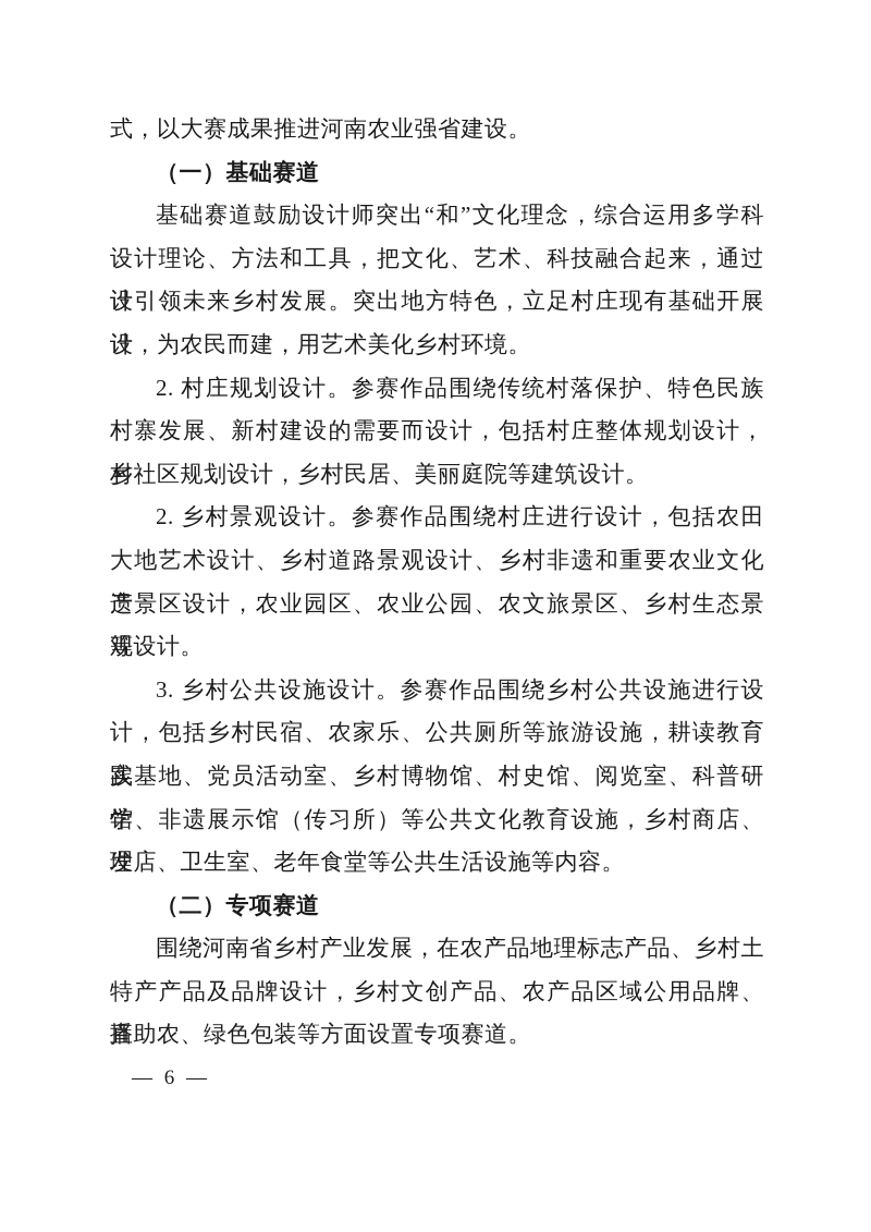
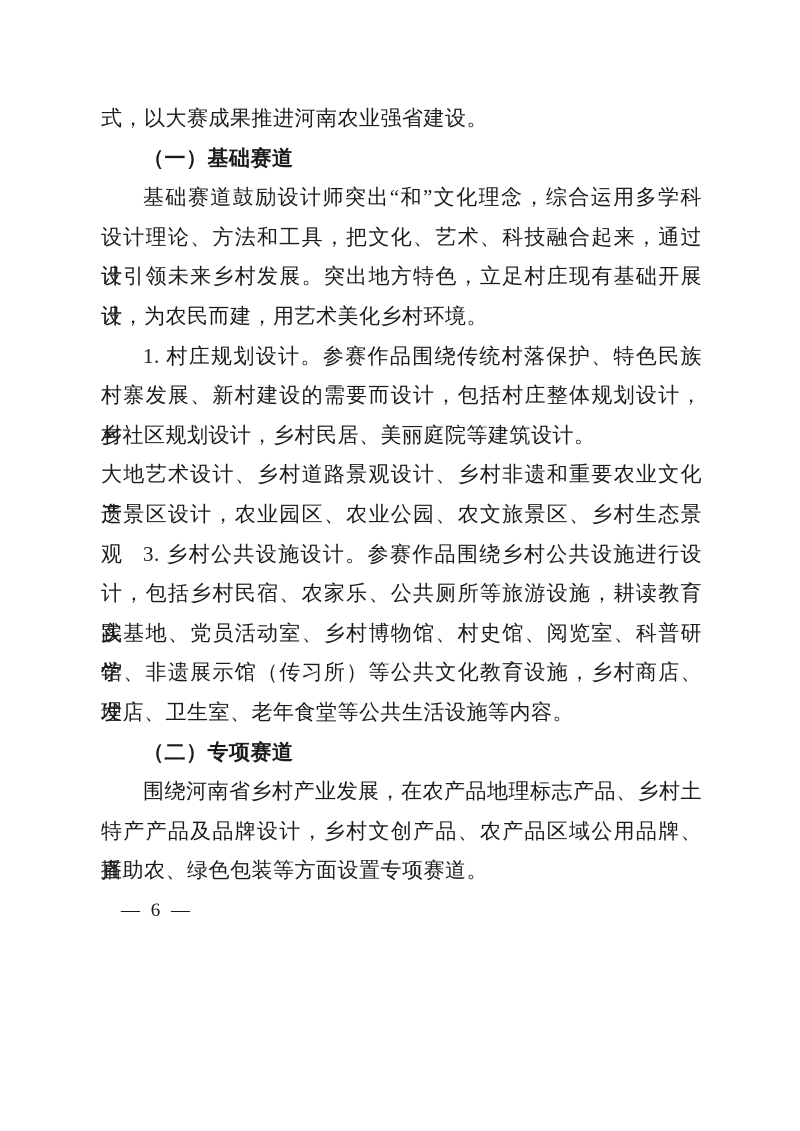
  式，以大赛成果推进河南农业强省建设。
  （一）基础赛道
  基础赛道鼓励设计师突出“和”文化理念，综合运用多学科
  设计理论、方法和工具，把文化、艺术、科技融合起来，通过设
  计引领未来乡村发展。突出地方特色，立足村庄现有基础开展设
  计，为农民而建，用艺术美化乡村环境。
- 2. 村庄规划设计。参赛作品围绕传统村落保护、特色民族
+ 1. 村庄规划设计。参赛作品围绕传统村落保护、特色民族
  村寨发展、新村建设的需要而设计，包括村庄整体规划设计，乡
  村社区规划设计，乡村民居、美丽庭院等建筑设计。
- 2. 乡村景观设计。参赛作品围绕村庄进行设计，包括农田
  大地艺术设计、乡村道路景观设计、乡村非遗和重要农业文化遗
  产景区设计，农业园区、农业公园、农文旅景区、乡村生态景观
- 等设计。
  3. 乡村公共设施设计。参赛作品围绕乡村公共设施进行设
  计，包括乡村民宿、农家乐、公共厕所等旅游设施，耕读教育实
  践基地、党员活动室、乡村博物馆、村史馆、阅览室、科普研学
  馆、非遗展示馆（传习所）等公共文化教育设施，乡村商店、理
  发店、卫生室、老年食堂等公共生活设施等内容。
  （二）专项赛道
  围绕河南省乡村产业发展，在农产品地理标志产品、乡村土
  特产产品及品牌设计，乡村文创产品、农产品区域公用品牌、直
  播助农、绿色包装等方面设置专项赛道。
  — 6 —
